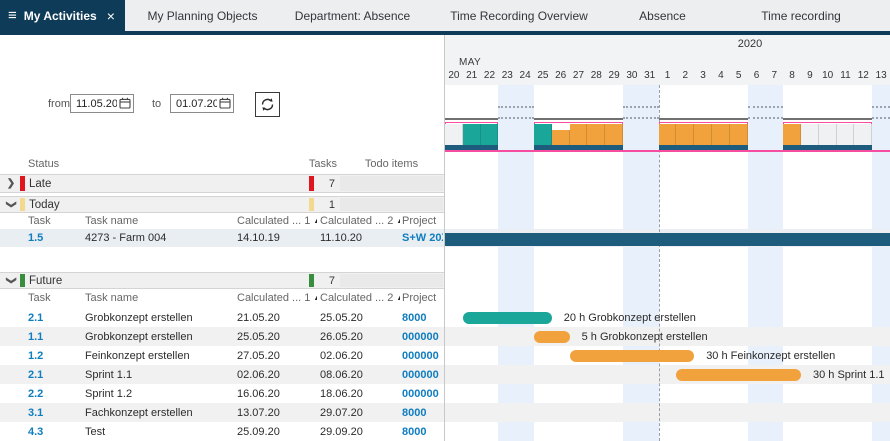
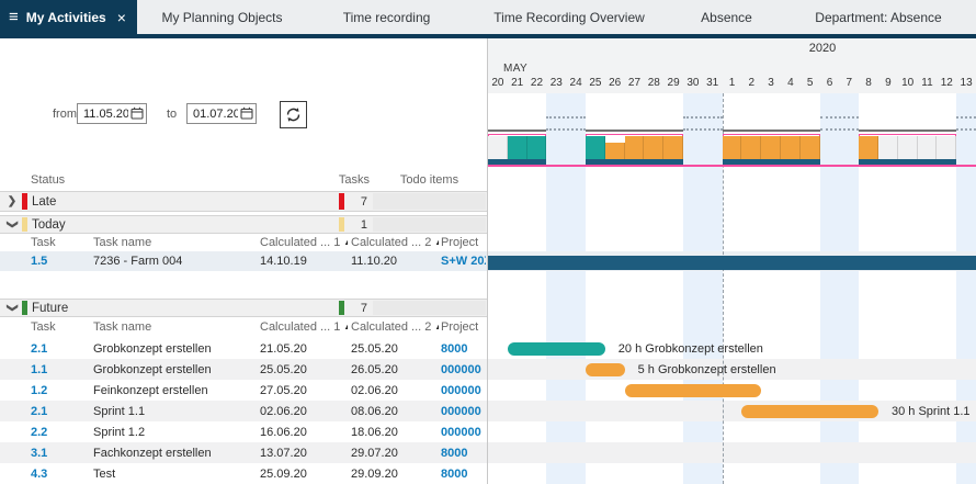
  ≡
  My Activities
  ×
  My Planning Objects
- Department: Absence
+ Time recording
  Time Recording Overview
  Absence
- Time recording
+ Department: Absence
  from
  11.05.20
  to
  01.07.20
  Status
  Tasks
  Todo items
  ❯
  Late
  7
  Today
  1
  Task
  Task name
  Calculated ... 1
  Calculated ... 2
  Project
  1.5
- 4273 - Farm 004
+ 7236 - Farm 004
  14.10.19
  11.10.20
  S+W 20
  Future
  7
  Task
  Task name
  Calculated ... 1
  Calculated ... 2
  Project
  2.1
  Grobkonzept erstellen
  21.05.20
  25.05.20
  8000
  1.1
  Grobkonzept erstellen
  25.05.20
  26.05.20
  000000
  1.2
  Feinkonzept erstellen
  27.05.20
  02.06.20
  000000
  2.1
  Sprint 1.1
  02.06.20
  08.06.20
  000000
  2.2
  Sprint 1.2
  16.06.20
  18.06.20
  000000
  3.1
  Fachkonzept erstellen
  13.07.20
  29.07.20
  8000
  4.3
  Test
  25.09.20
  29.09.20
  8000
  2020
  MAY
  20
  21
  22
  23
  24
  25
  26
  27
  28
  29
  30
  31
  1
  2
  3
  4
  5
  6
  7
  8
  9
  10
  11
  12
  13
  20 h Grobkonzept erstellen
  5 h Grobkonzept erstellen
- 30 h Feinkonzept erstellen
  30 h Sprint 1.1
